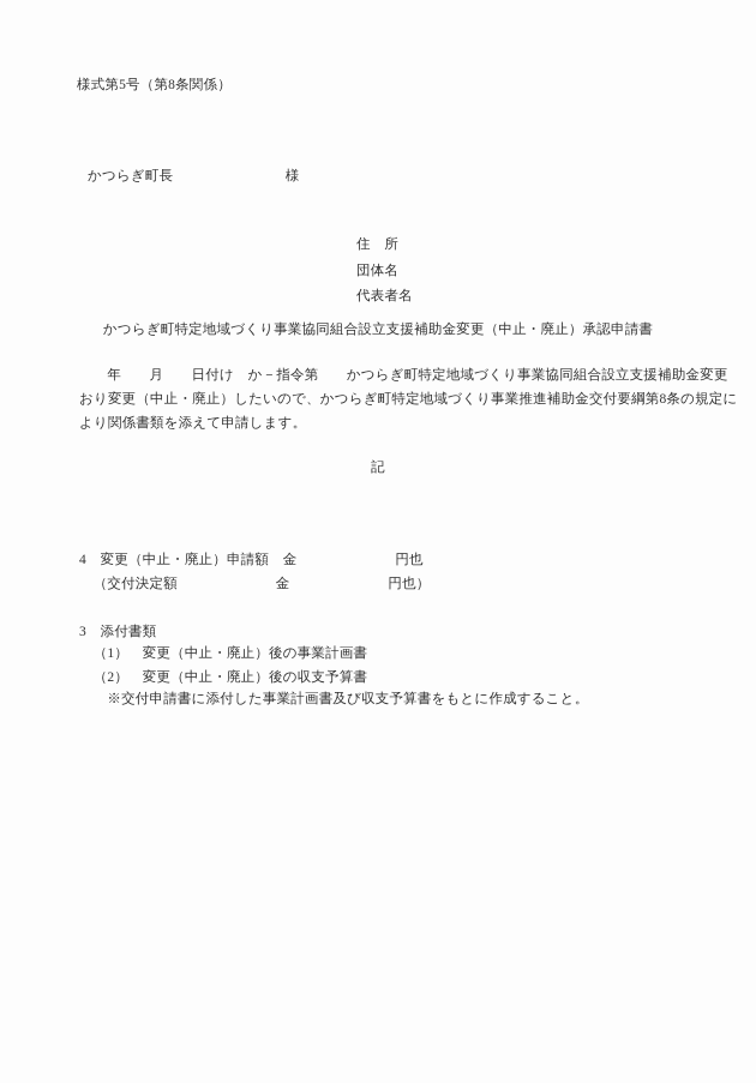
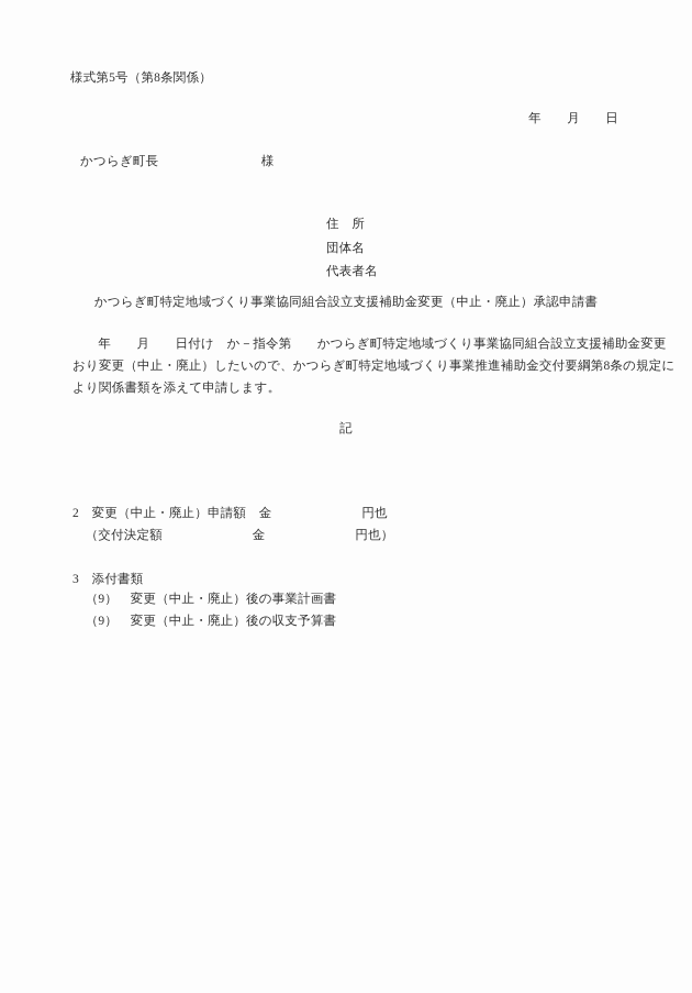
  様式第5号（第8条関係）
+ 年 月 日
  かつらぎ町長 様
  住 所
  団体名
  代表者名
  かつらぎ町特定地域づくり事業協同組合設立支援補助金変更（中止・廃止）承認申請書
  年 月 日付け か－指令第 かつらぎ町特定地域づくり事業協同組合設立支援補助金変更
  おり変更（中止・廃止）したいので、かつらぎ町特定地域づくり事業推進補助金交付要綱第8条の規定に
  より関係書類を添えて申請します。
  記
- 4 変更（中止・廃止）申請額 金 円也
+ 2 変更（中止・廃止）申請額 金 円也
  （交付決定額 金 円也）
  3 添付書類
- （1） 変更（中止・廃止）後の事業計画書
+ （9） 変更（中止・廃止）後の事業計画書
- （2） 変更（中止・廃止）後の収支予算書
+ （9） 変更（中止・廃止）後の収支予算書
- ※交付申請書に添付した事業計画書及び収支予算書をもとに作成すること。
